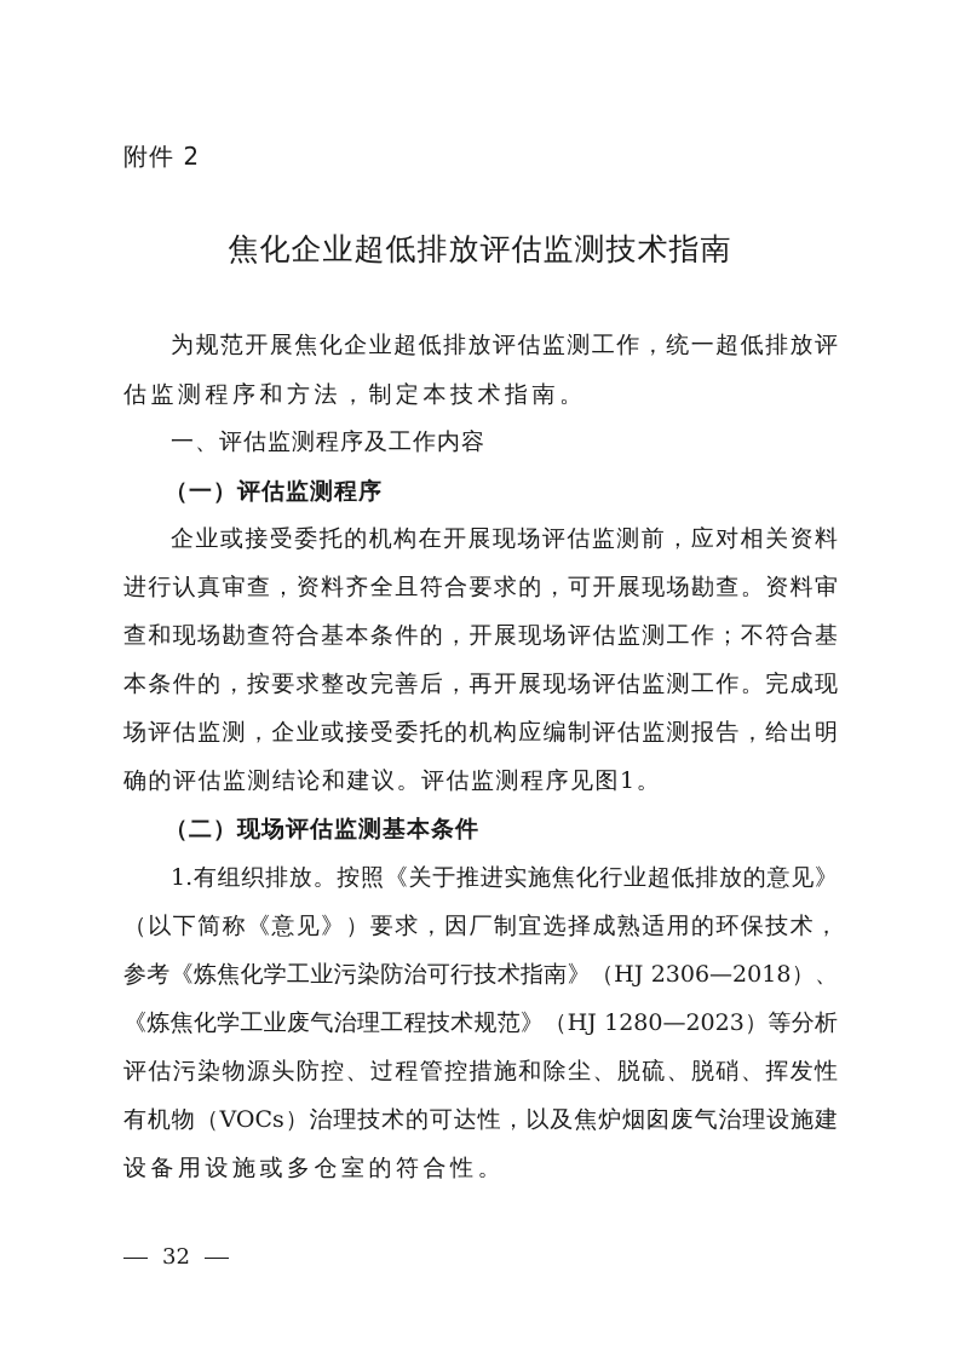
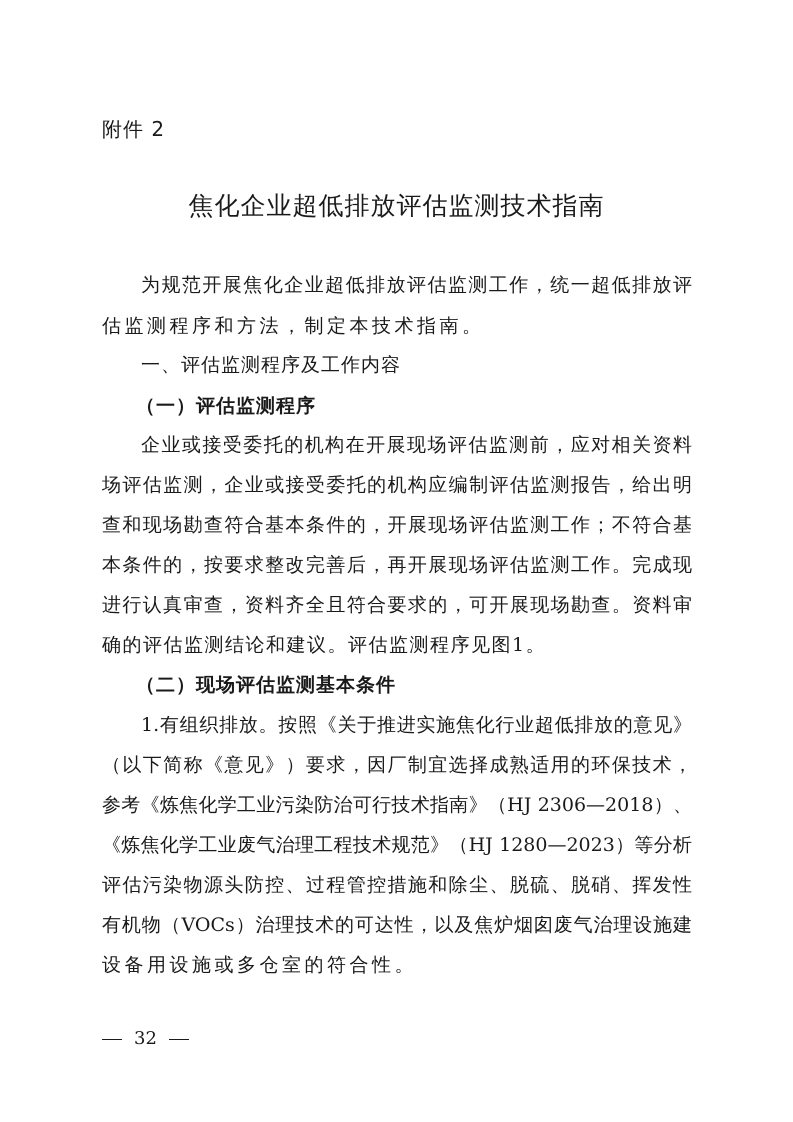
  附件 2
  焦化企业超低排放评估监测技术指南
  为规范开展焦化企业超低排放评估监测工作，统一超低排放评
  估监测程序和方法，制定本技术指南。
  一、评估监测程序及工作内容
  （一）评估监测程序
  企业或接受委托的机构在开展现场评估监测前，应对相关资料
- 进行认真审查，资料齐全且符合要求的，可开展现场勘查。资料审
+ 场评估监测，企业或接受委托的机构应编制评估监测报告，给出明
  查和现场勘查符合基本条件的，开展现场评估监测工作；不符合基
  本条件的，按要求整改完善后，再开展现场评估监测工作。完成现
- 场评估监测，企业或接受委托的机构应编制评估监测报告，给出明
+ 进行认真审查，资料齐全且符合要求的，可开展现场勘查。资料审
  确的评估监测结论和建议。评估监测程序见图1。
  （二）现场评估监测基本条件
  1.有组织排放。按照《关于推进实施焦化行业超低排放的意见》
  （以下简称《意见》）要求，因厂制宜选择成熟适用的环保技术，
  参考《炼焦化学工业污染防治可行技术指南》（HJ 2306—2018）、
  《炼焦化学工业废气治理工程技术规范》（HJ 1280—2023）等分析
  评估污染物源头防控、过程管控措施和除尘、脱硫、脱硝、挥发性
  有机物（VOCs）治理技术的可达性，以及焦炉烟囱废气治理设施建
  设备用设施或多仓室的符合性。
  32
